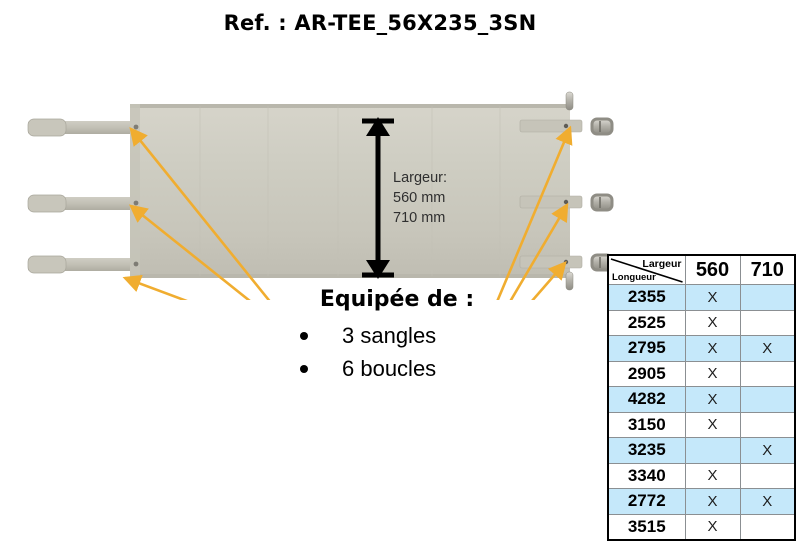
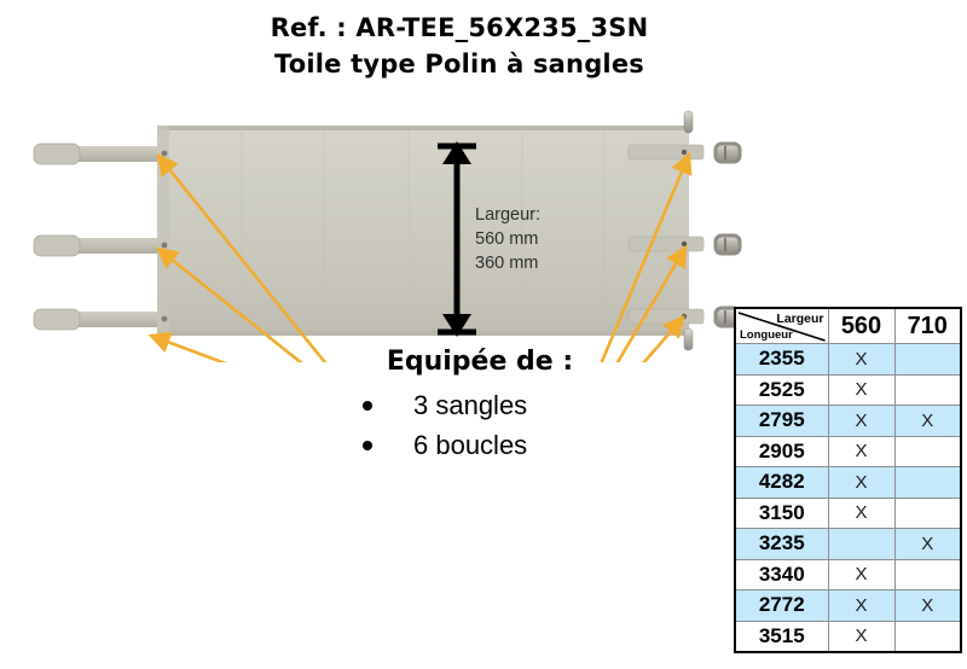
  Ref. : AR-TEE_56X235_3SN
+ Toile type Polin à sangles
  Largeur:
  560 mm
- 710 mm
+ 360 mm
  Equipée de :
  3 sangles
  6 boucles
  Largeur Longueur	560	710
  2355	X
  2525	X
  2795	X	X
  2905	X
  4282	X
  3150	X
  3235		X
  3340	X
  2772	X	X
  3515	X
